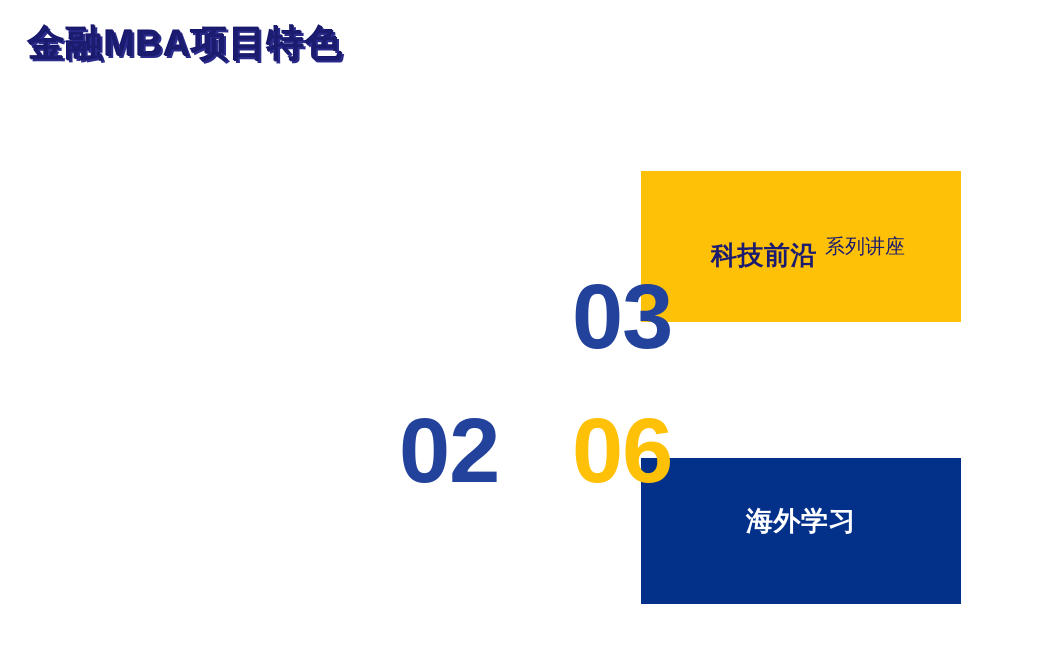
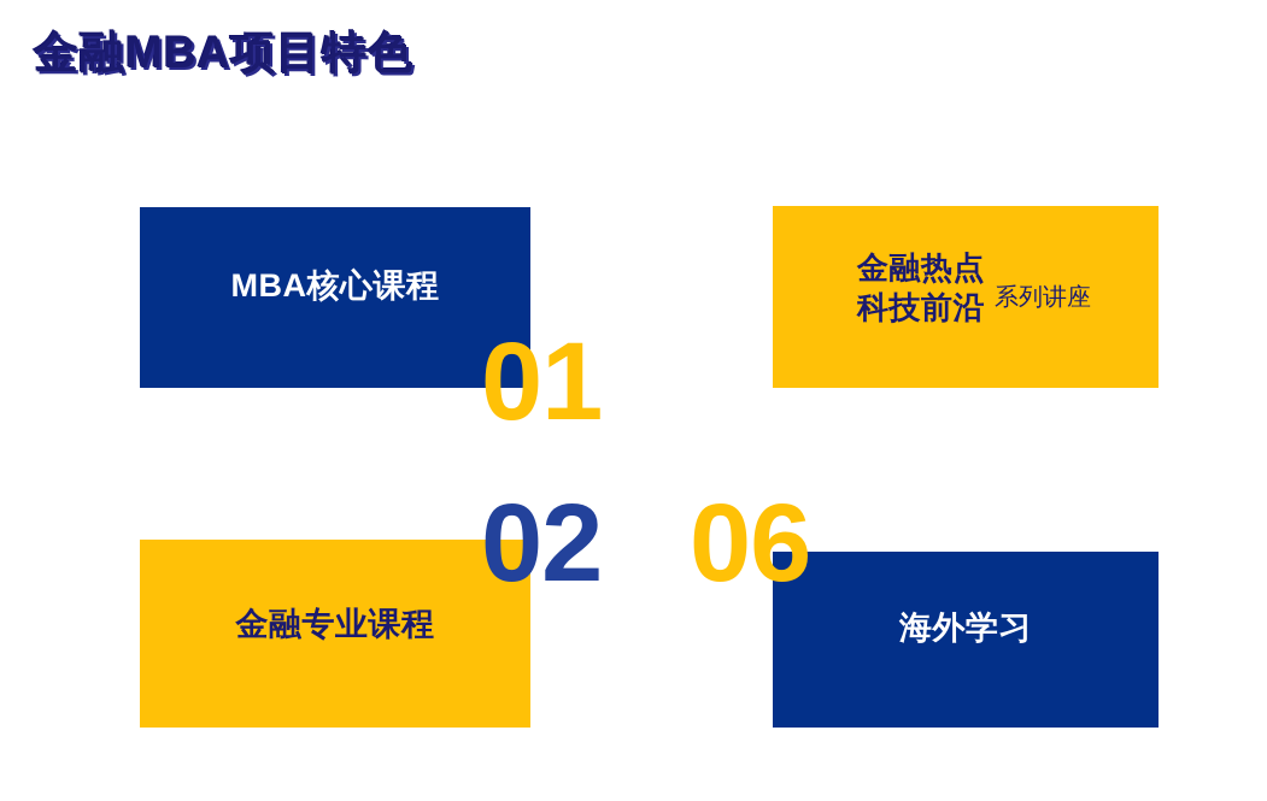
  金融MBA项目特色
+ MBA核心课程
+ 金融专业课程
+ 金融热点
  科技前沿
  系列讲座
  海外学习
+ 01
  02
- 03
  06
